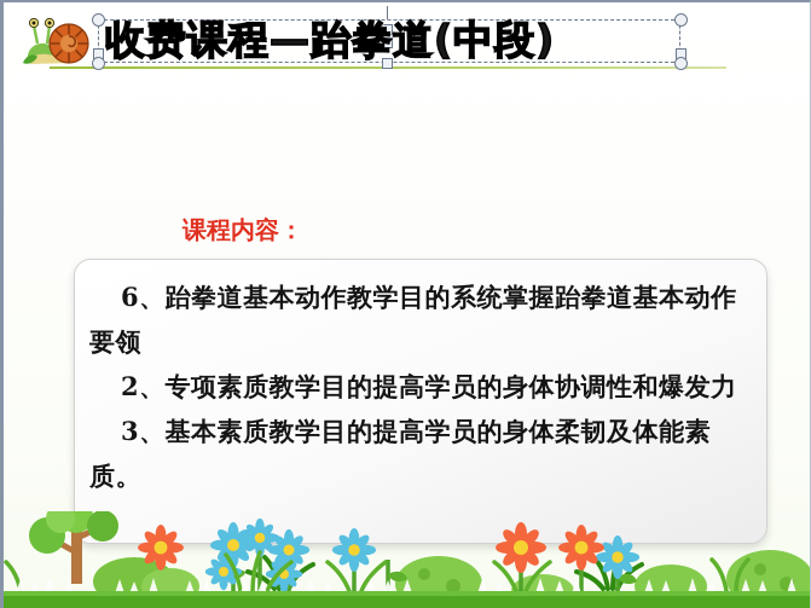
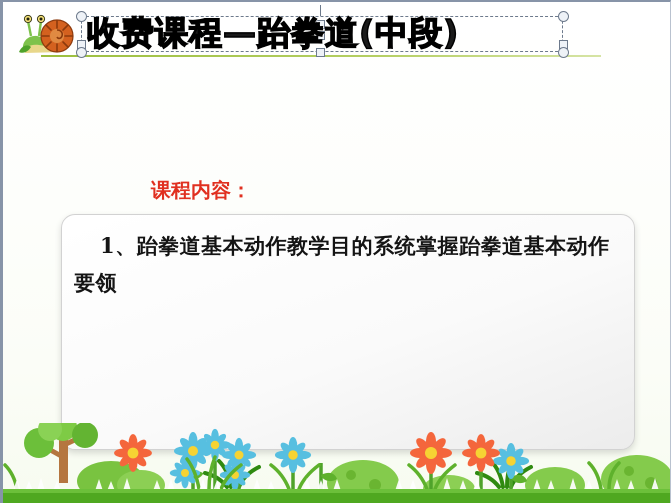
  收费课程—跆拳道(中段)
  课程内容：
- 6、跆拳道基本动作教学目的系统掌握跆拳道基本动作要领
+ 1、跆拳道基本动作教学目的系统掌握跆拳道基本动作要领
- 2、专项素质教学目的提高学员的身体协调性和爆发力
- 3、基本素质教学目的提高学员的身体柔韧及体能素质。
